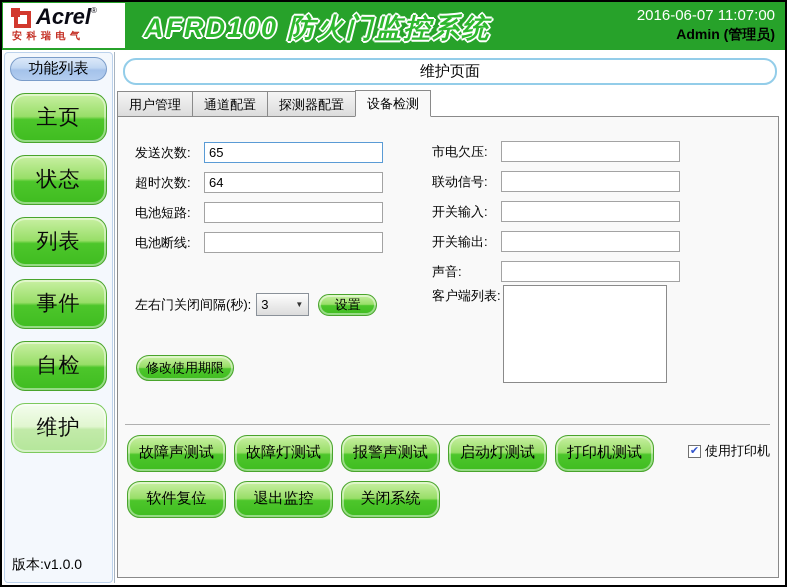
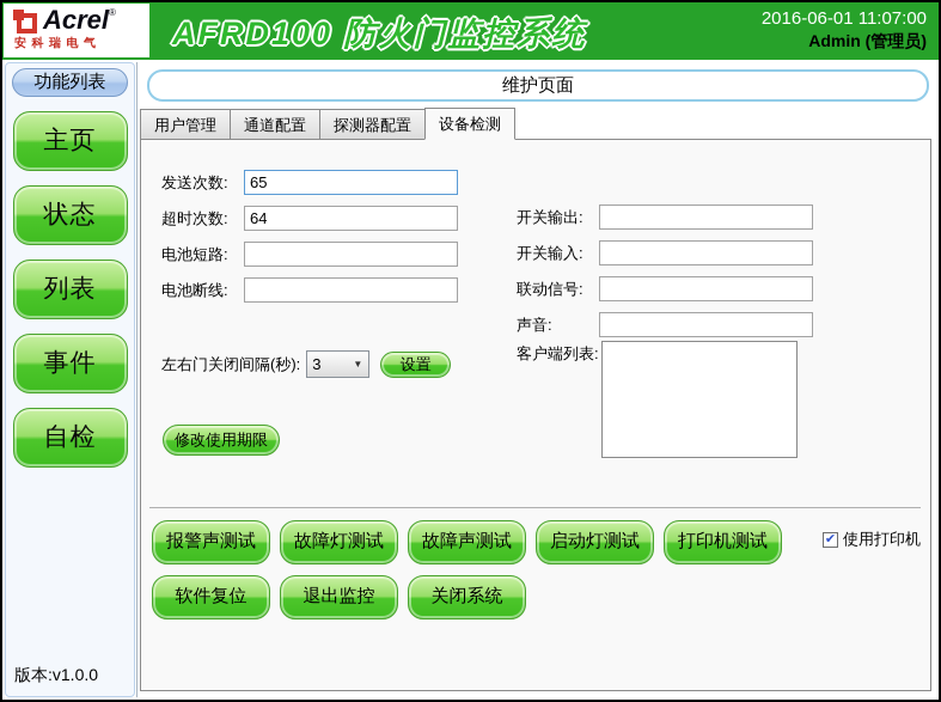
  Acrel
  ®
  安科瑞电气
  AFRD100 防火门监控系统
- 2016-06-07 11:07:00
+ 2016-06-01 11:07:00
  Admin (管理员)
  功能列表
  主页
  状态
  列表
  事件
  自检
- 维护
  版本:v1.0.0
  维护页面
  用户管理
  通道配置
  探测器配置
  设备检测
  发送次数:
  65
  超时次数:
  64
  电池短路:
  电池断线:
  左右门关闭间隔(秒):
  3
  ▼
  设置
  修改使用期限
- 市电欠压:
- 联动信号:
+ 开关输出:
  开关输入:
- 开关输出:
+ 联动信号:
  声音:
  客户端列表:
- 故障声测试
+ 报警声测试
  故障灯测试
- 报警声测试
+ 故障声测试
  启动灯测试
  打印机测试
  ✔
  使用打印机
  软件复位
  退出监控
  关闭系统
